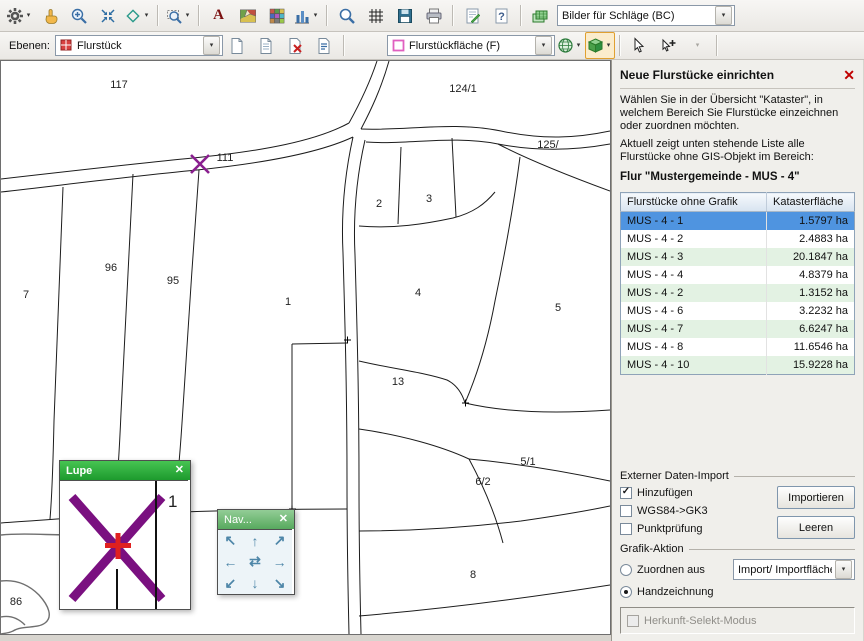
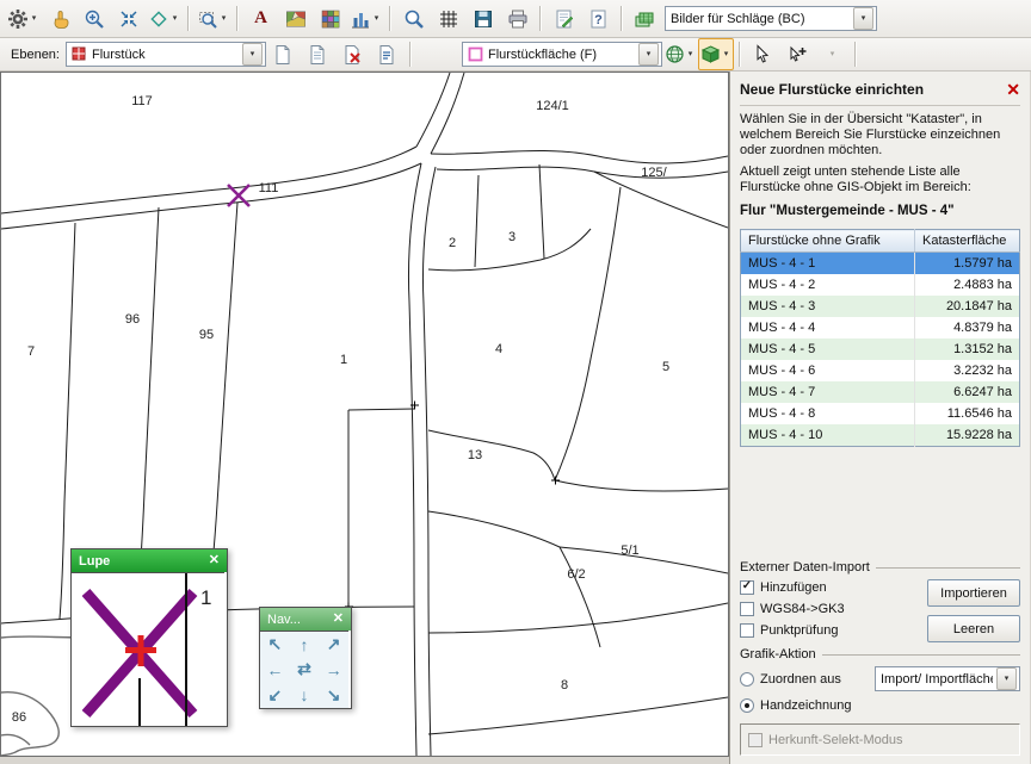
  A
  ?
  Bilder für Schläge (BC)
  Ebenen:
  Flurstück
  Flurstückfläche (F)
  117
  124/1
  125/
  111
  2
  3
  96
  95
  7
  1
  4
  5
  13
  5/1
  6/2
  8
  86
  Lupe
  ✕
  1
  Nav...
  ✕
  ↖
  ↑
  ↗
  ←
  ⇄
  →
  ↙
  ↓
  ↘
  Neue Flurstücke einrichten
  ✕
  Wählen Sie in der Übersicht "Kataster", in welchem Bereich Sie Flurstücke einzeichnen oder zuordnen möchten.
  Aktuell zeigt unten stehende Liste alle Flurstücke ohne GIS-Objekt im Bereich:
  Flur "Mustergemeinde - MUS - 4"
  Flurstücke ohne Grafik	Katasterfläche
  MUS - 4 - 1	1.5797 ha
  MUS - 4 - 2	2.4883 ha
  MUS - 4 - 3	20.1847 ha
  MUS - 4 - 4	4.8379 ha
- MUS - 4 - 2	1.3152 ha
+ MUS - 4 - 5	1.3152 ha
  MUS - 4 - 6	3.2232 ha
  MUS - 4 - 7	6.6247 ha
  MUS - 4 - 8	11.6546 ha
  MUS - 4 - 10	15.9228 ha
  Externer Daten-Import
  Hinzufügen
  WGS84->GK3
  Punktprüfung
  Importieren
  Leeren
  Grafik-Aktion
  Zuordnen aus
  Import/ Importfläch
  Handzeichnung
  Herkunft-Selekt-Modus
